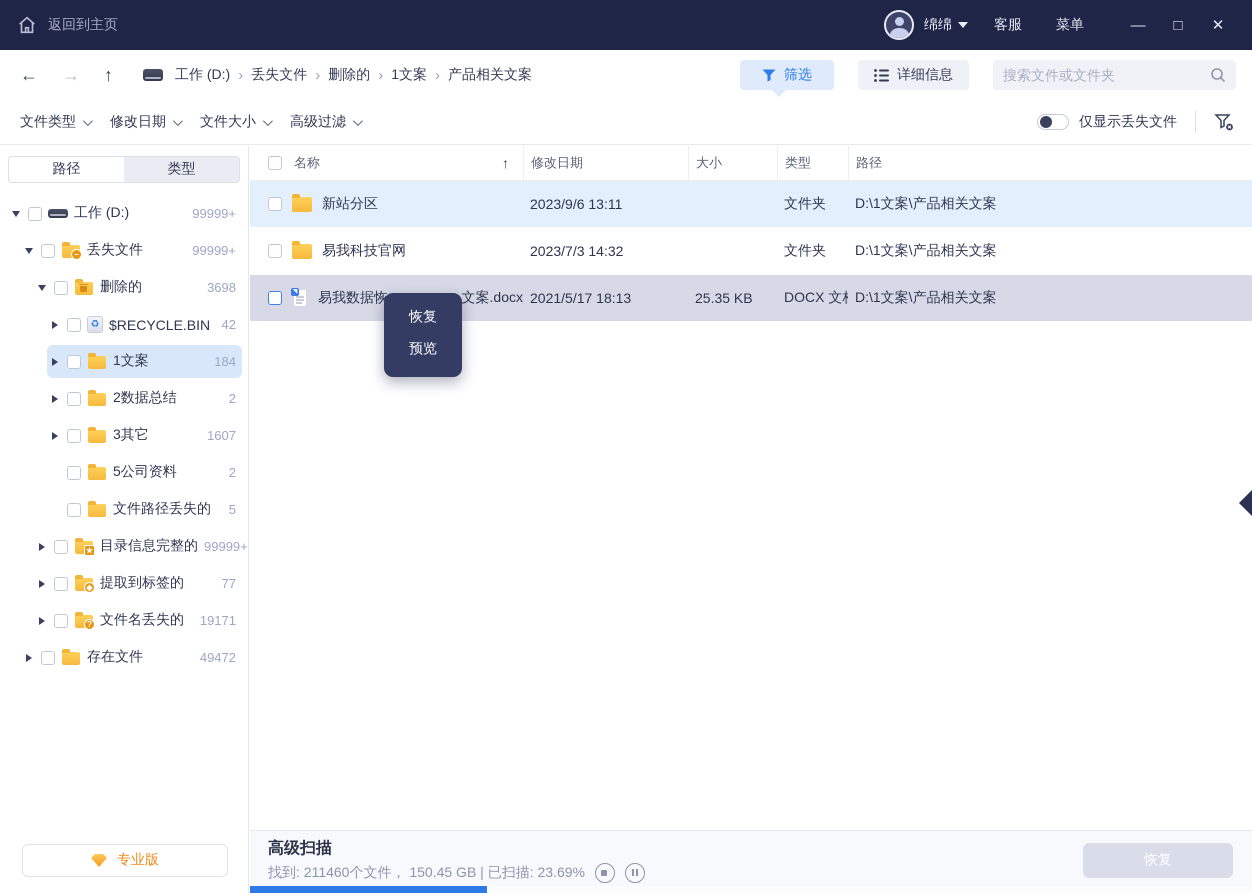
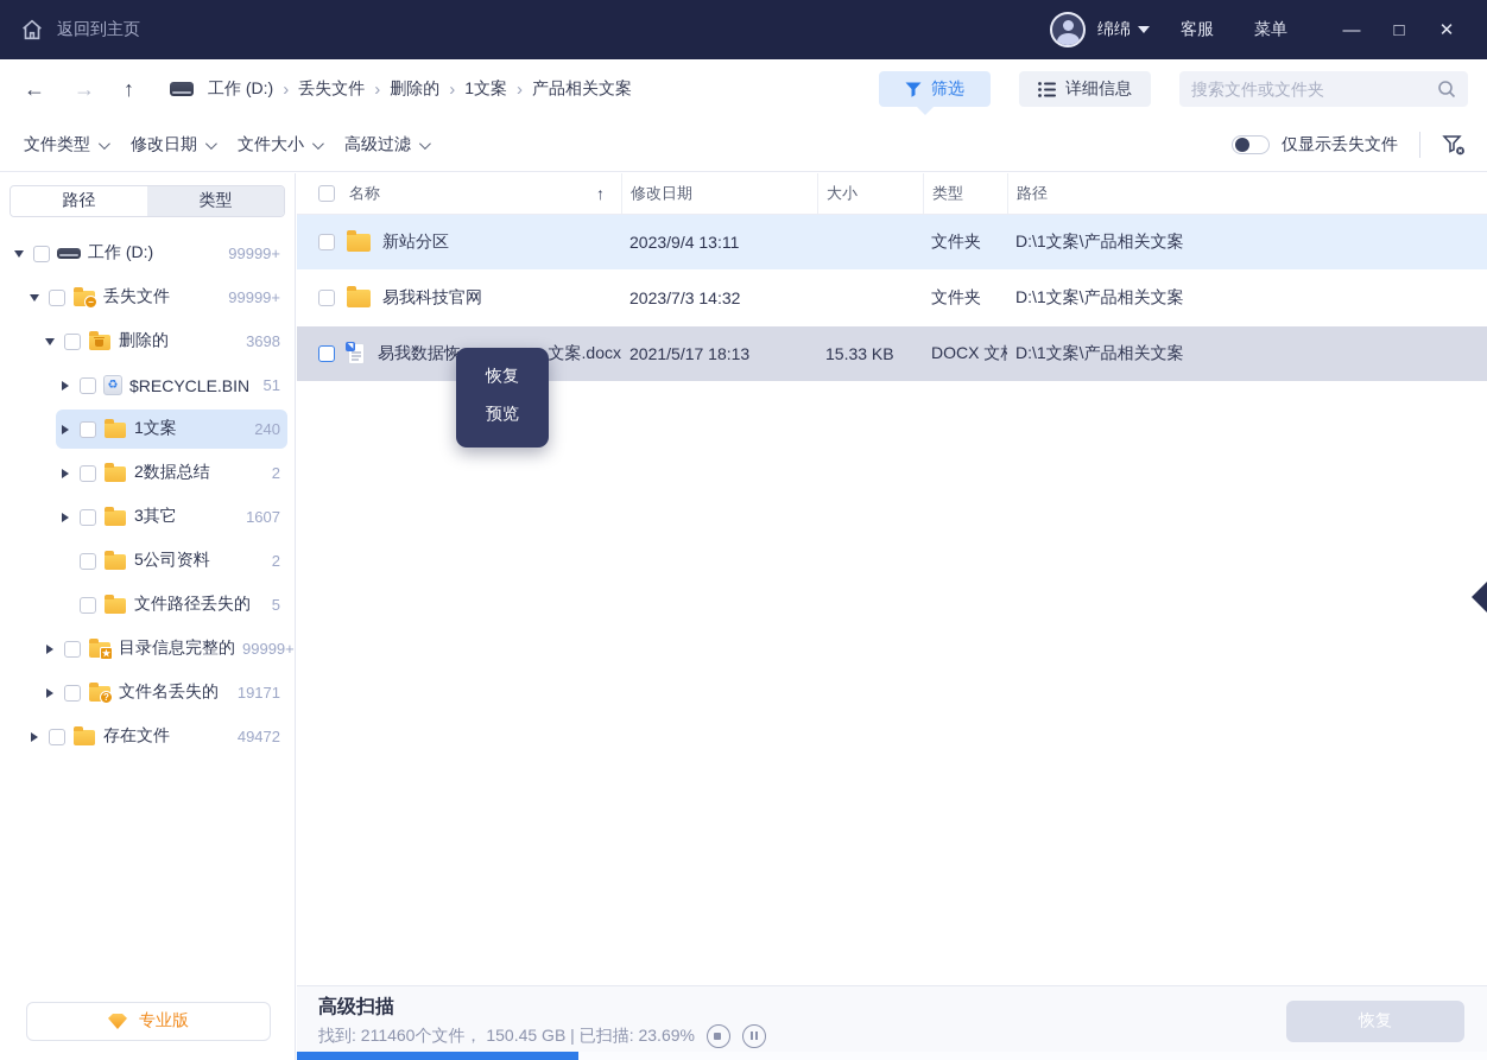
  返回到主页
  绵绵
  客服
  菜单
  —
  □
  ✕
  ←
  →
  ↑
  工作 (D:)
  ›
  丢失文件
  ›
  删除的
  ›
  1文案
  ›
  产品相关文案
  筛选
  详细信息
  搜索文件或文件夹
  文件类型
  修改日期
  文件大小
  高级过滤
  仅显示丢失文件
  路径
  类型
  工作 (D:)
  99999+
  −
  丢失文件
  99999+
  删除的
  3698
  ♻
  $RECYCLE.BIN
- 42
+ 51
  1文案
- 184
+ 240
  2数据总结
  2
  3其它
  1607
  5公司资料
  2
  文件路径丢失的
  5
  ★
  目录信息完整的
  99999+
- ◆
- 提取到标签的
- 77
  ?
  文件名丢失的
  19171
  存在文件
  49472
  专业版
  名称
  ↑
  修改日期
  大小
  类型
  路径
  新站分区
- 2023/9/6 13:11
+ 2023/9/4 13:11
  文件夹
  D:\1文案\产品相关文案
  易我科技官网
  2023/7/3 14:32
  文件夹
  D:\1文案\产品相关文案
  易我数据恢
  文案.docx
  2021/5/17 18:13
- 25.35 KB
+ 15.33 KB
  DOCX 文
  D:\1文案\产品相关文案
  恢复
  预览
  高级扫描
  找到: 211460个文件， 150.45 GB | 已扫描: 23.69%
  恢复
